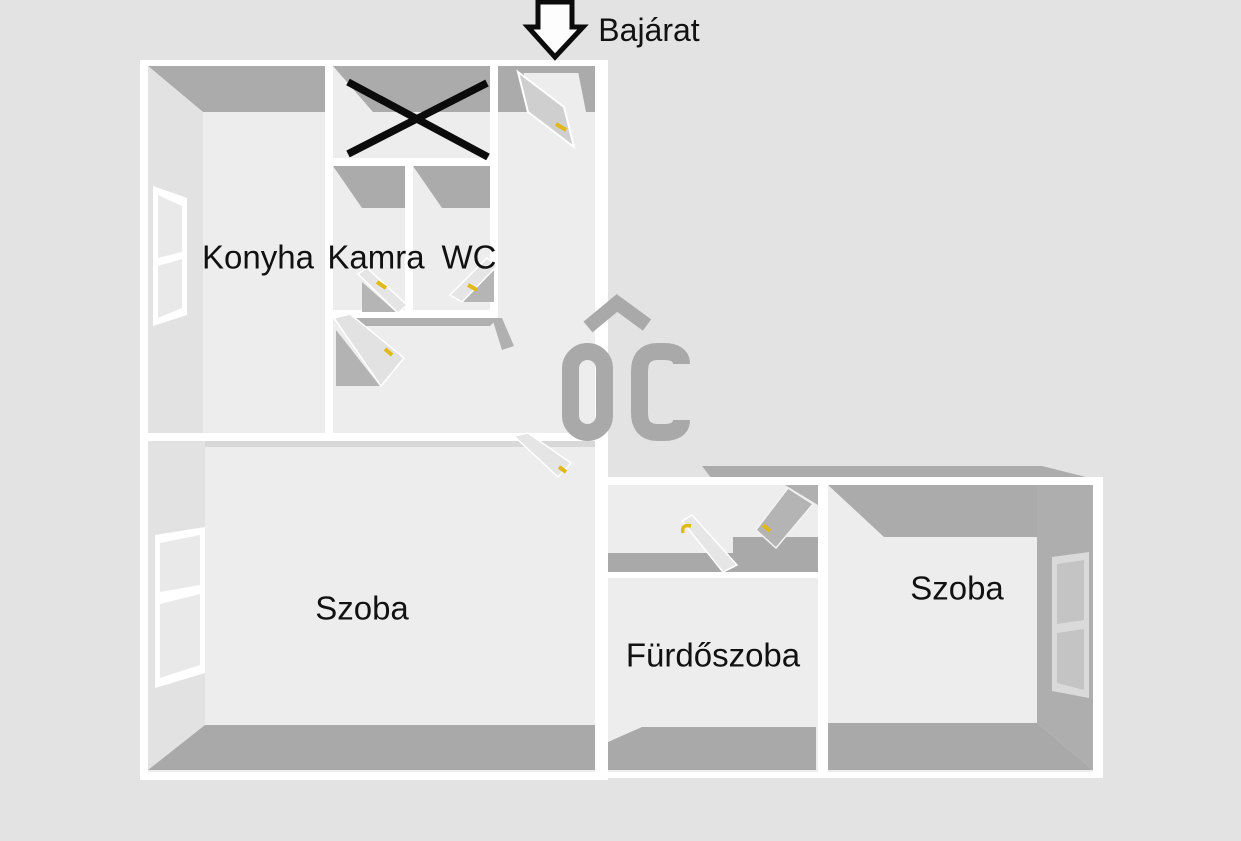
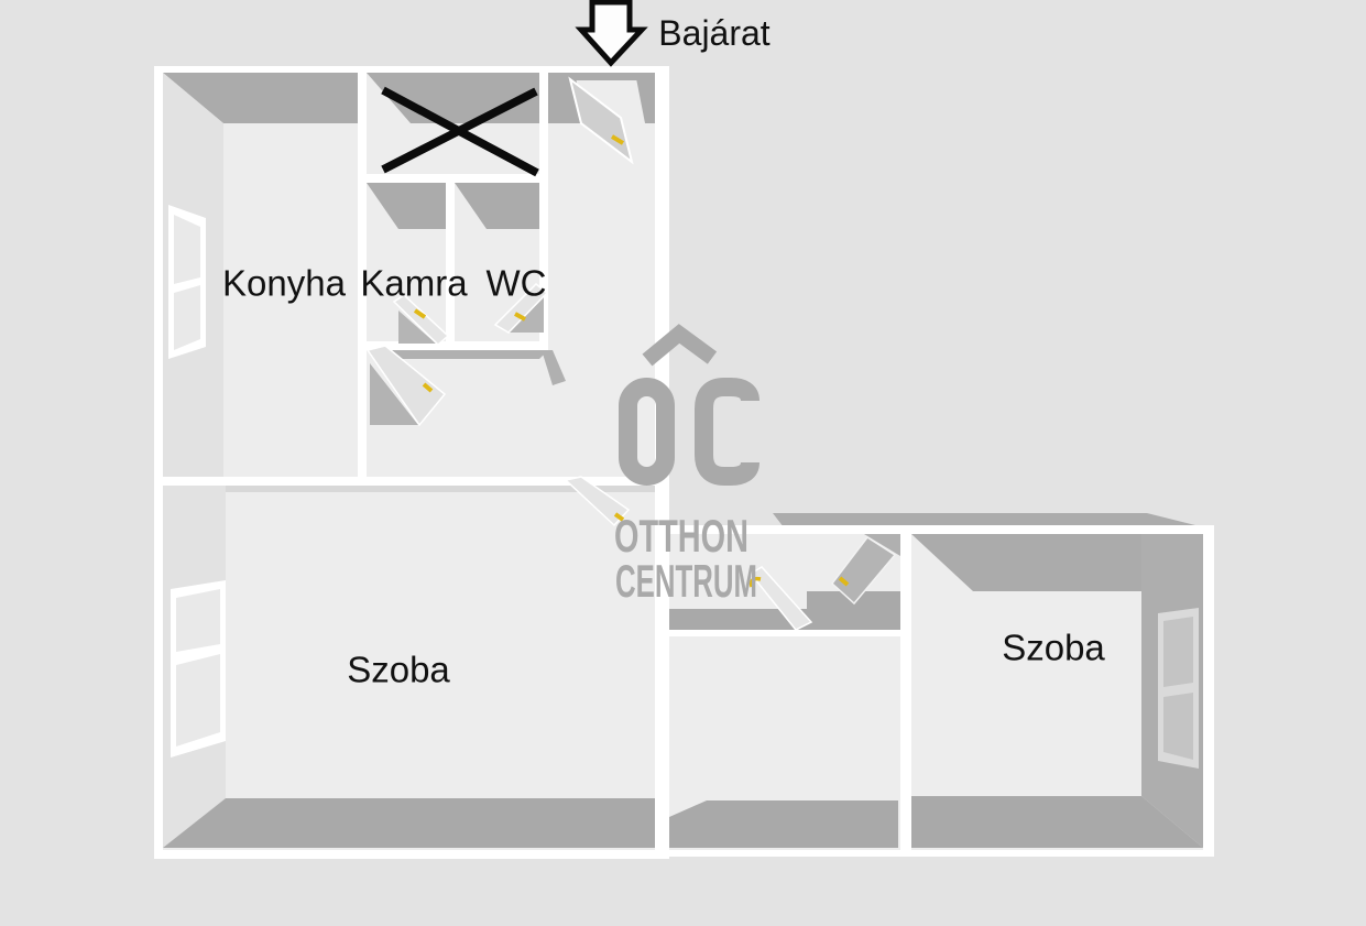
+ OTTHON
+ CENTRUM
  Bajárat
  Konyha
  Kamra
  WC
  Szoba
- Fürdőszoba
  Szoba
